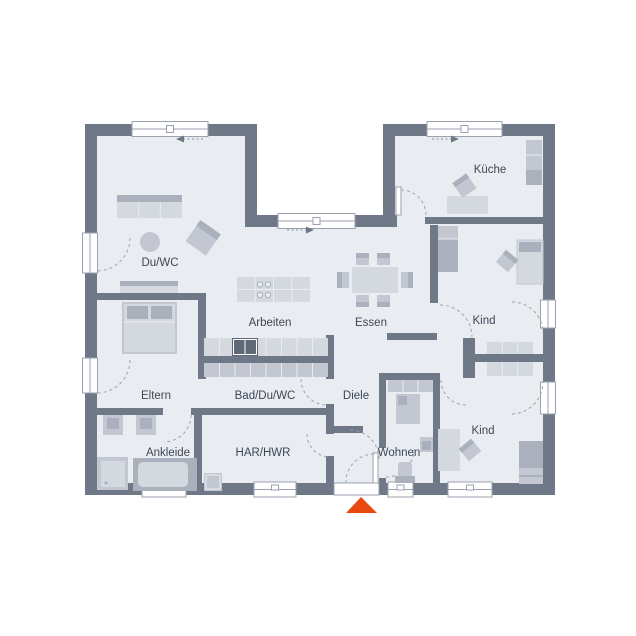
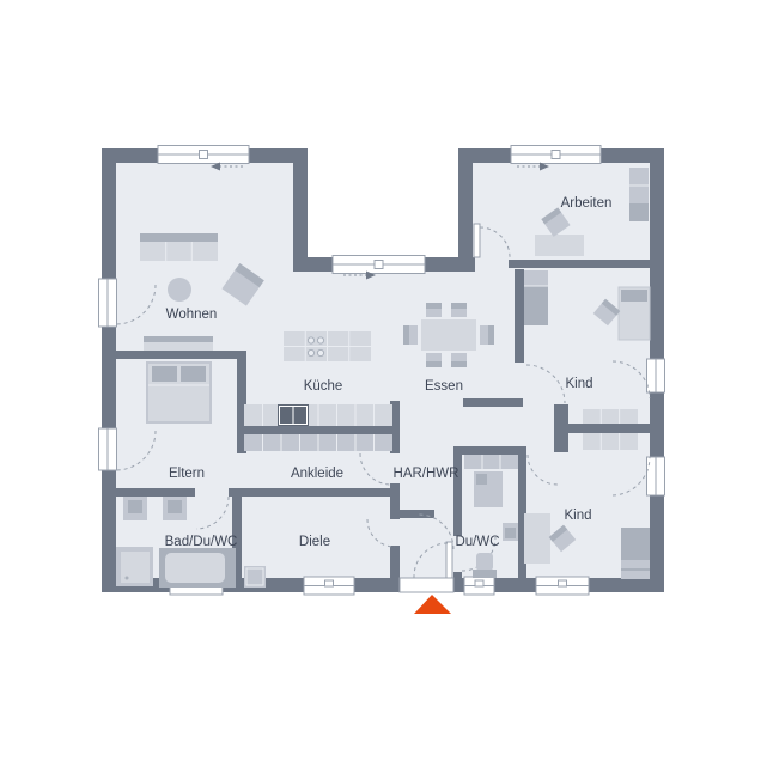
- Du/WC
+ Wohnen
- Arbeiten
+ Küche
  Essen
- Küche
+ Arbeiten
  Kind
  Eltern
- Bad/Du/WC
+ Ankleide
- Diele
+ HAR/HWR
  Kind
- Ankleide
+ Bad/Du/WC
- HAR/HWR
+ Diele
- Wohnen
+ Du/WC
